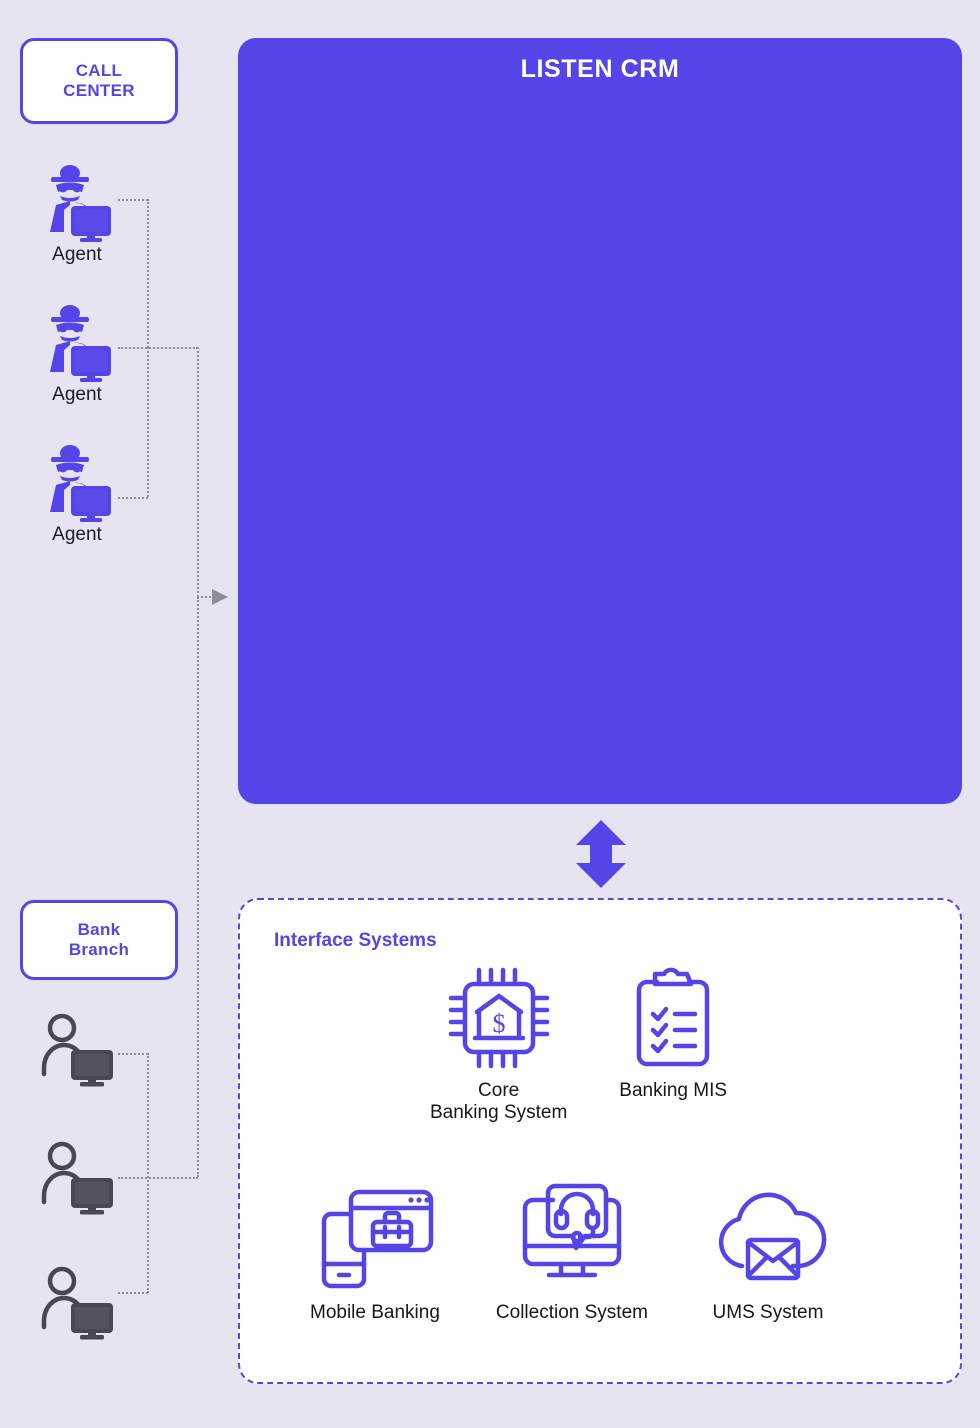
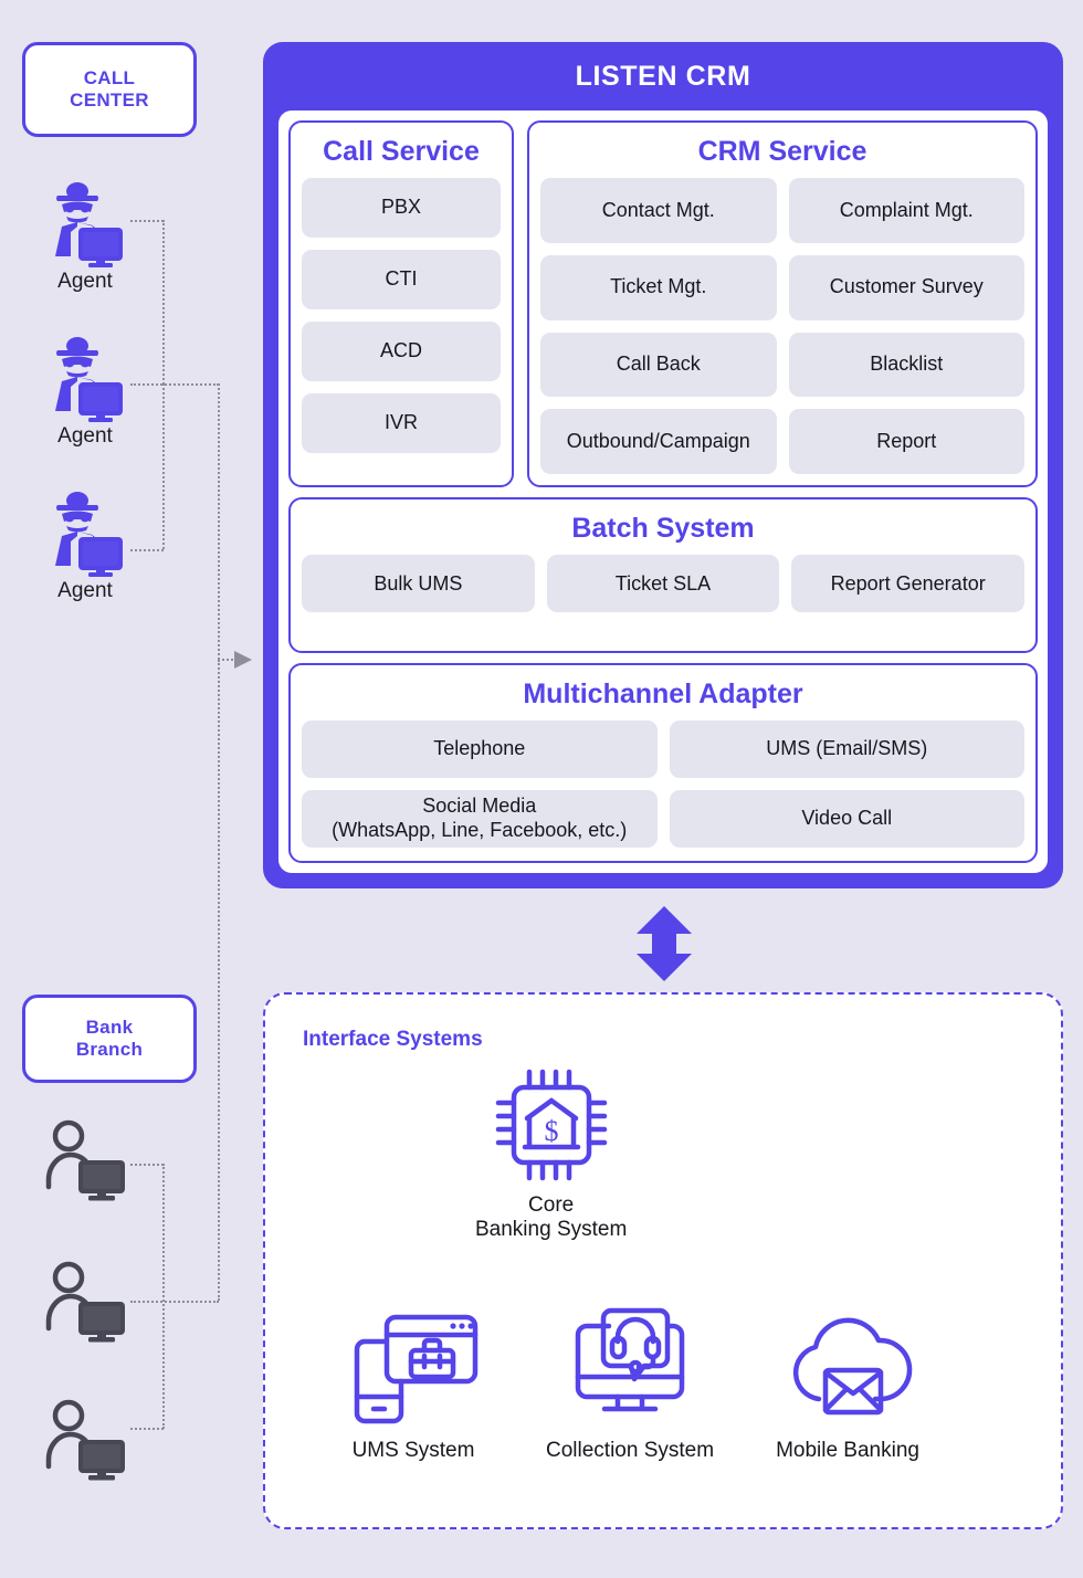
  CALL
  CENTER
  Agent
  Agent
  Agent
  Bank
  Branch
  LISTEN CRM
+ Call Service
+ PBX
+ CTI
+ ACD
+ IVR
+ CRM Service
+ Contact Mgt.
+ Complaint Mgt.
+ Ticket Mgt.
+ Customer Survey
+ Call Back
+ Blacklist
+ Outbound/Campaign
+ Report
+ Batch System
+ Bulk UMS
+ Ticket SLA
+ Report Generator
+ Multichannel Adapter
+ Telephone
+ UMS (Email/SMS)
+ Social Media
+ (WhatsApp, Line, Facebook, etc.)
+ Video Call
  Interface Systems
  $
  Core
  Banking System
- Banking MIS
- Mobile Banking
+ UMS System
  Collection System
- UMS System
+ Mobile Banking
